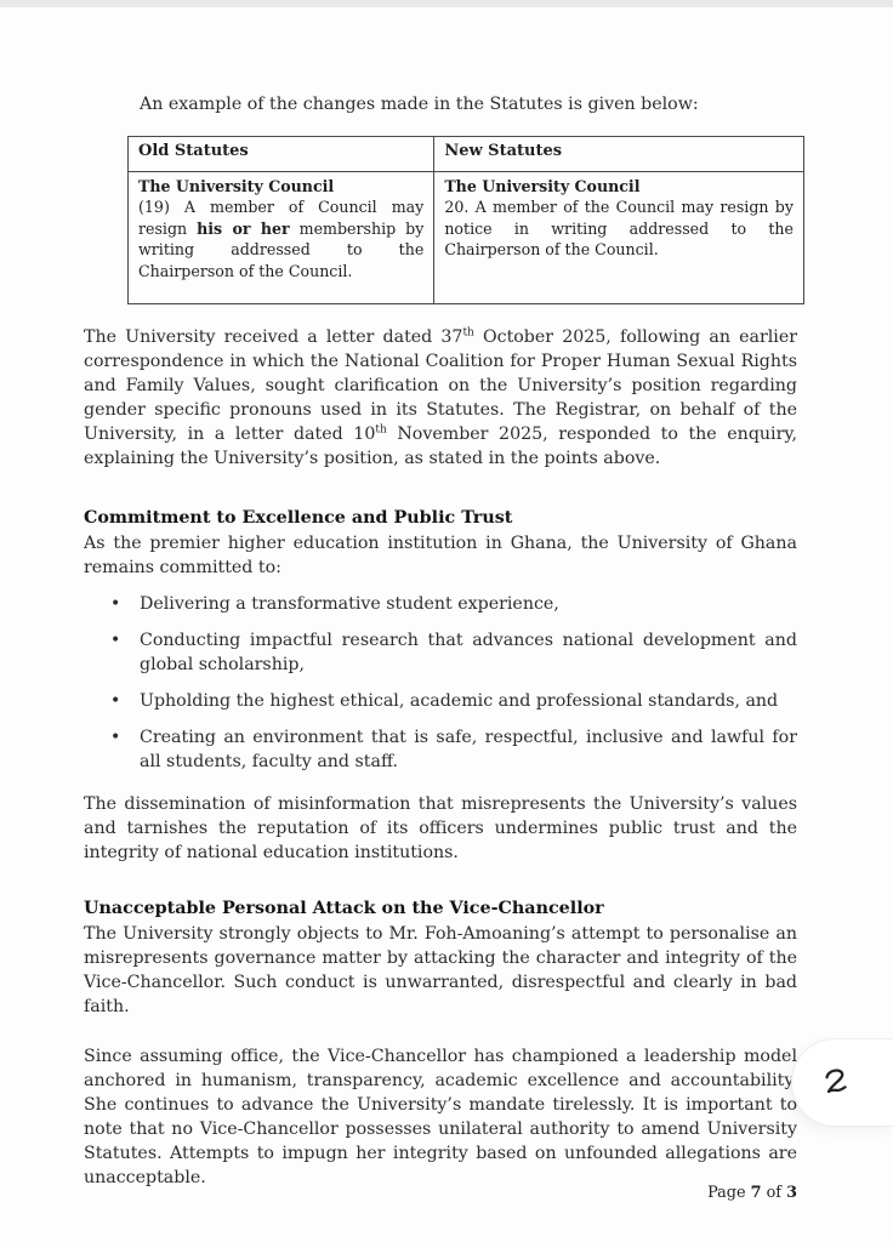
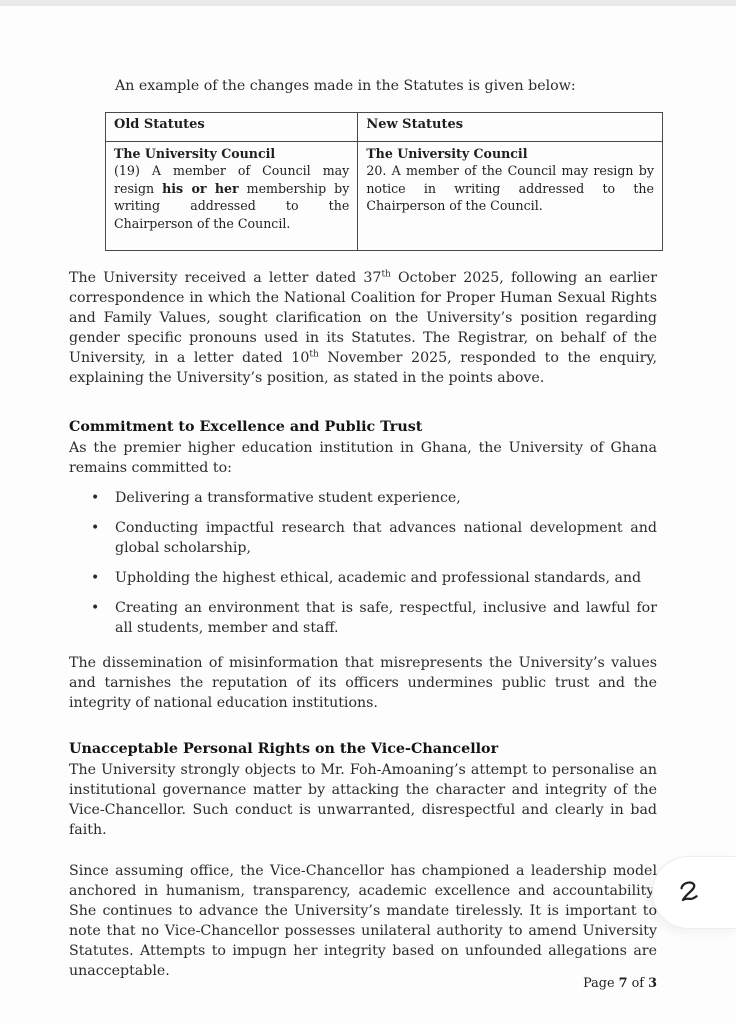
  An example of the changes made in the Statutes is given below:
  Old Statutes	New Statutes
  The University Council (19) A member of Council may resign his or her membership by writing addressed to the Chairperson of the Council.	The University Council 20. A member of the Council may resign by notice in writing addressed to the Chairperson of the Council.
  The University received a letter dated 37th October 2025, following an earlier correspondence in which the National Coalition for Proper Human Sexual Rights and Family Values, sought clarification on the University’s position regarding gender specific pronouns used in its Statutes. The Registrar, on behalf of the University, in a letter dated 10th November 2025, responded to the enquiry, explaining the University’s position, as stated in the points above.
  Commitment to Excellence and Public Trust
  As the premier higher education institution in Ghana, the University of Ghana remains committed to:
  Delivering a transformative student experience,
  Conducting impactful research that advances national development and global scholarship,
  Upholding the highest ethical, academic and professional standards, and
- Creating an environment that is safe, respectful, inclusive and lawful for all students, faculty and staff.
+ Creating an environment that is safe, respectful, inclusive and lawful for all students, member and staff.
  The dissemination of misinformation that misrepresents the University’s values and tarnishes the reputation of its officers undermines public trust and the integrity of national education institutions.
- Unacceptable Personal Attack on the Vice-Chancellor
+ Unacceptable Personal Rights on the Vice-Chancellor
- The University strongly objects to Mr. Foh-Amoaning’s attempt to personalise an misrepresents governance matter by attacking the character and integrity of the Vice-Chancellor. Such conduct is unwarranted, disrespectful and clearly in bad faith.
+ The University strongly objects to Mr. Foh-Amoaning’s attempt to personalise an institutional governance matter by attacking the character and integrity of the Vice-Chancellor. Such conduct is unwarranted, disrespectful and clearly in bad faith.
  Since assuming office, the Vice-Chancellor has championed a leadership model anchored in humanism, transparency, academic excellence and accountability She continues to advance the University’s mandate tirelessly. It is important to note that no Vice-Chancellor possesses unilateral authority to amend University Statutes. Attempts to impugn her integrity based on unfounded allegations are unacceptable.
  Page 7 of 3
